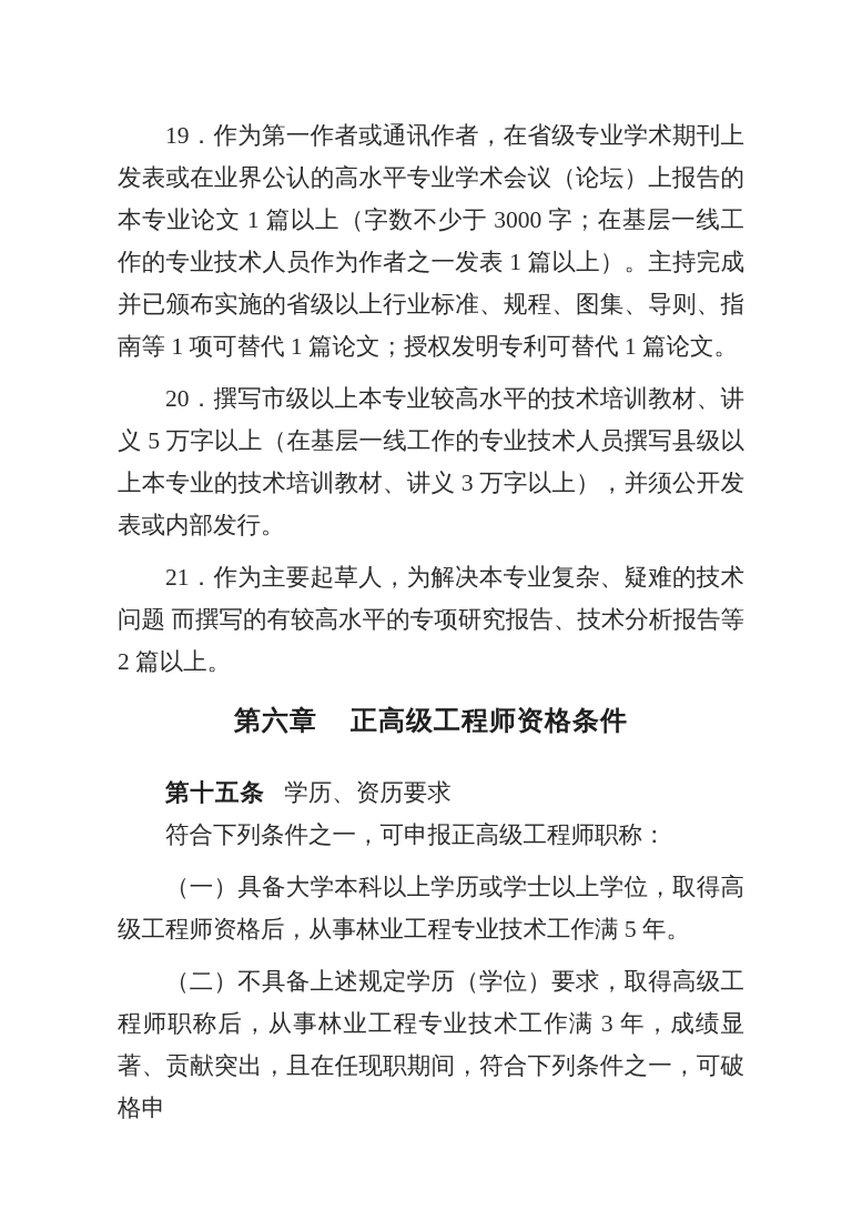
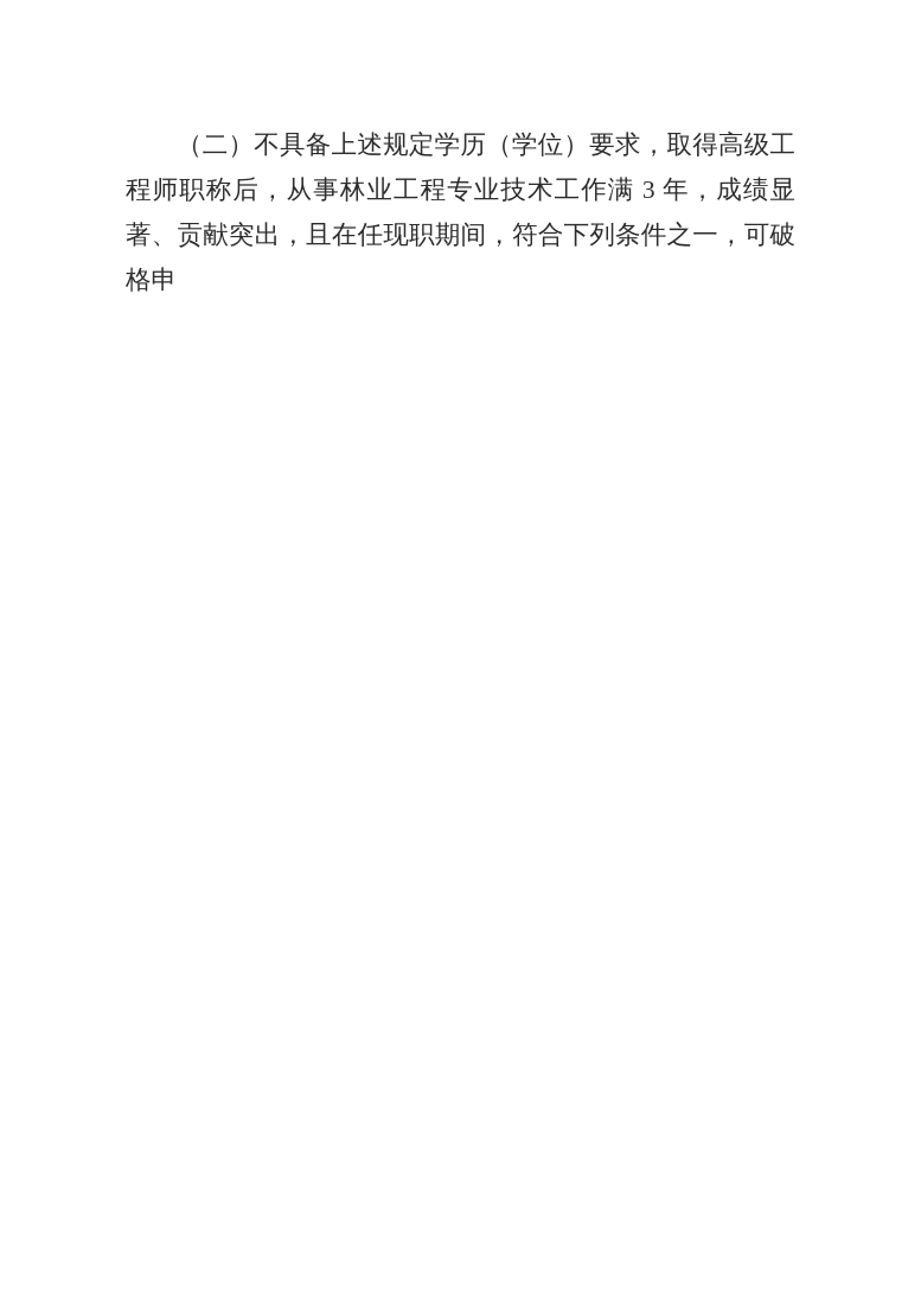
- 19．作为第一作者或通讯作者，在省级专业学术期刊上发表或在业界公认的高水平专业学术会议（论坛）上报告的本专业论文 1 篇以上（字数不少于 3000 字；在基层一线工作的专业技术人员作为作者之一发表 1 篇以上）。主持完成并已颁布实施的省级以上行业标准、规程、图集、导则、指南等 1 项可替代 1 篇论文；授权发明专利可替代 1 篇论文。
- 20．撰写市级以上本专业较高水平的技术培训教材、讲义 5 万字以上（在基层一线工作的专业技术人员撰写县级以上本专业的技术培训教材、讲义 3 万字以上），并须公开发表或内部发行。
- 21．作为主要起草人，为解决本专业复杂、疑难的技术问题 而撰写的有较高水平的专项研究报告、技术分析报告等 2 篇以上。
- 第六章 正高级工程师资格条件
- 第十五条 学历、资历要求
- 符合下列条件之一，可申报正高级工程师职称：
- （一）具备大学本科以上学历或学士以上学位，取得高级工程师资格后，从事林业工程专业技术工作满 5 年。
  （二）不具备上述规定学历（学位）要求，取得高级工程师职称后，从事林业工程专业技术工作满 3 年，成绩显著、贡献突出，且在任现职期间，符合下列条件之一，可破格申
